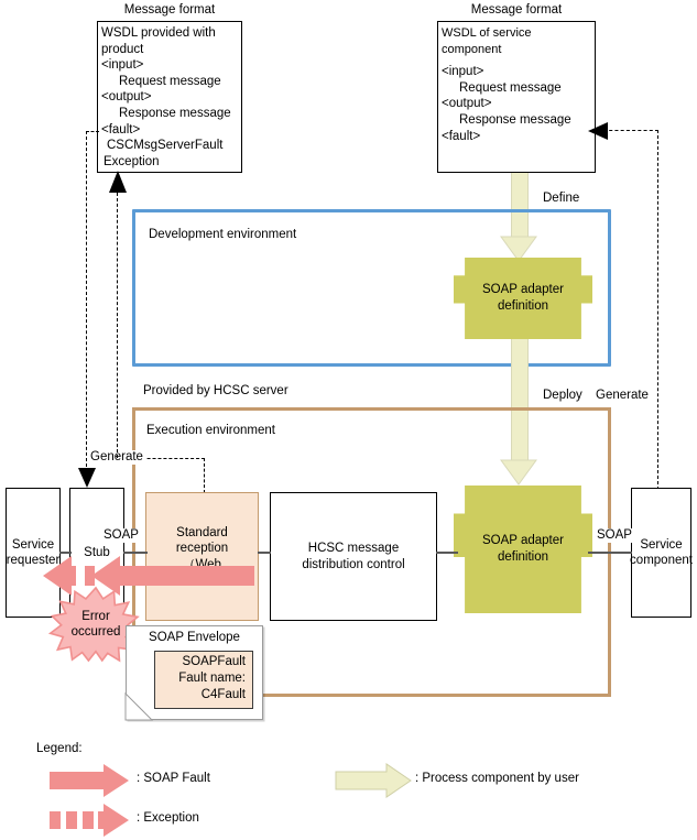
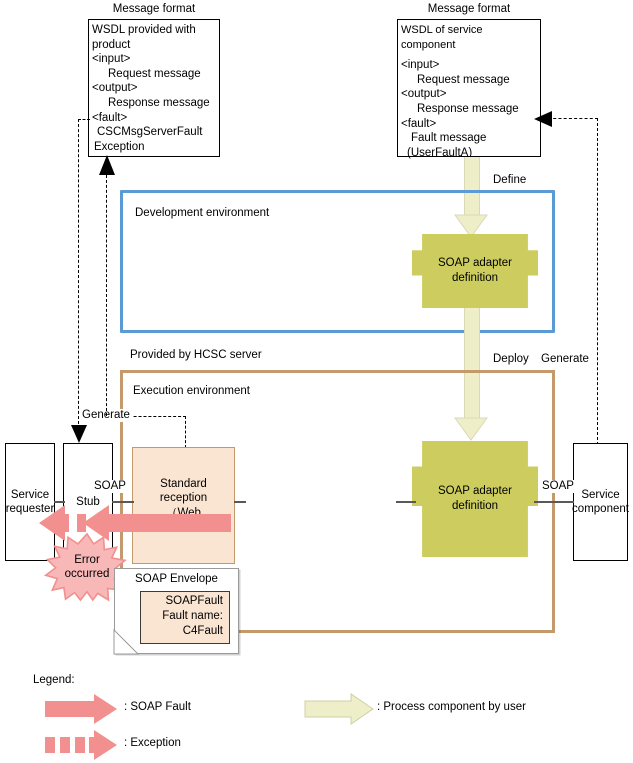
  Message format
  WSDL provided with
  product
  <input>
  Request message
  <output>
  Response message
  <fault>
  CSCMsgServerFault
  Exception
  Message format
  WSDL of service component
  <input>
  Request message
  <output>
  Response message
  <fault>
+ Fault message
+ (UserFaultA)
  Define
  Development environment
  SOAP adapter
  definition
  Provided by HCSC server
  Deploy
  Generate
  Execution environment
  Generate
  Service
  requester
  Stub
  Standard
  reception
  （Web
- HCSC message
- distribution control
  SOAP adapter
  definition
  Service
  component
  SOAP
  SOAP
  Error
  occurred
  SOAP Envelope
  SOAPFault
  Fault name:
  C4Fault
  Legend:
  : SOAP Fault
  : Exception
  : Process component by user
